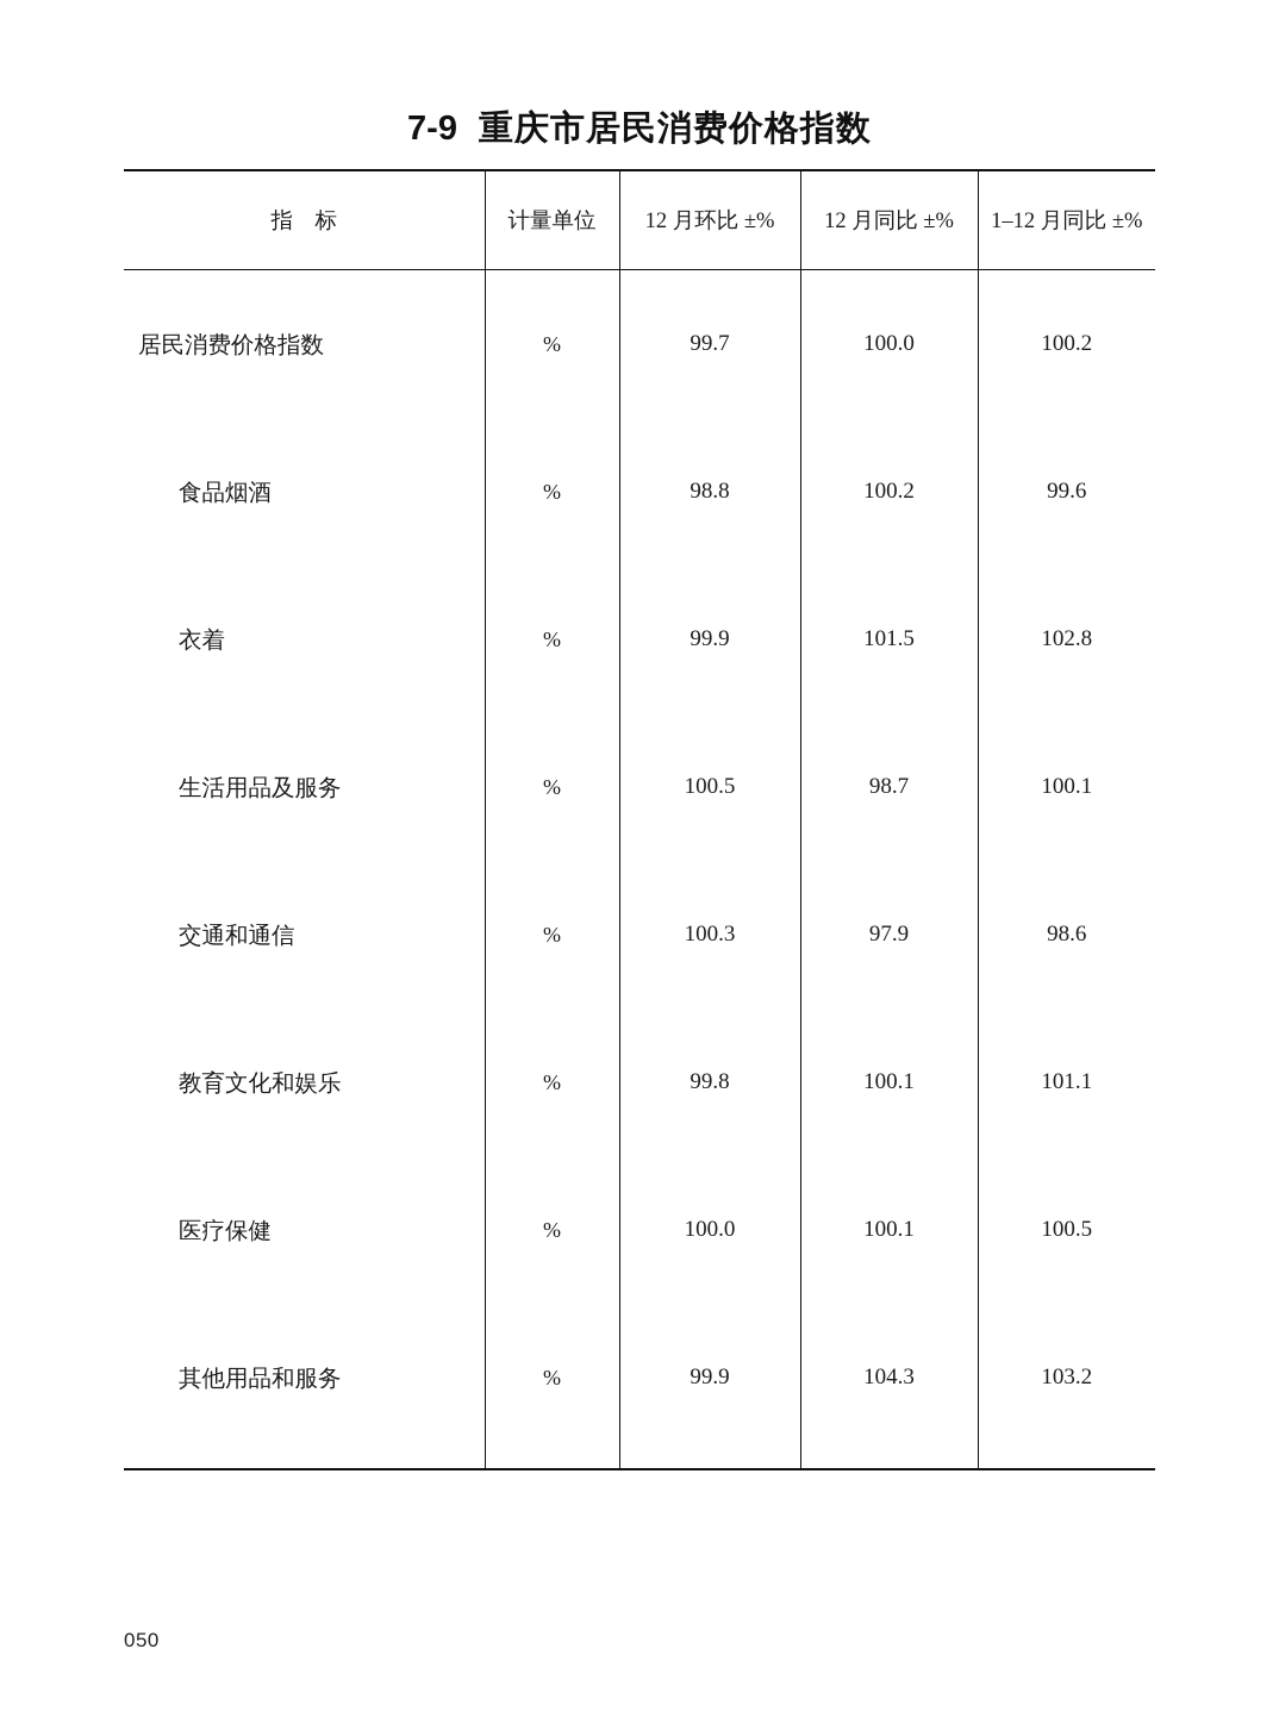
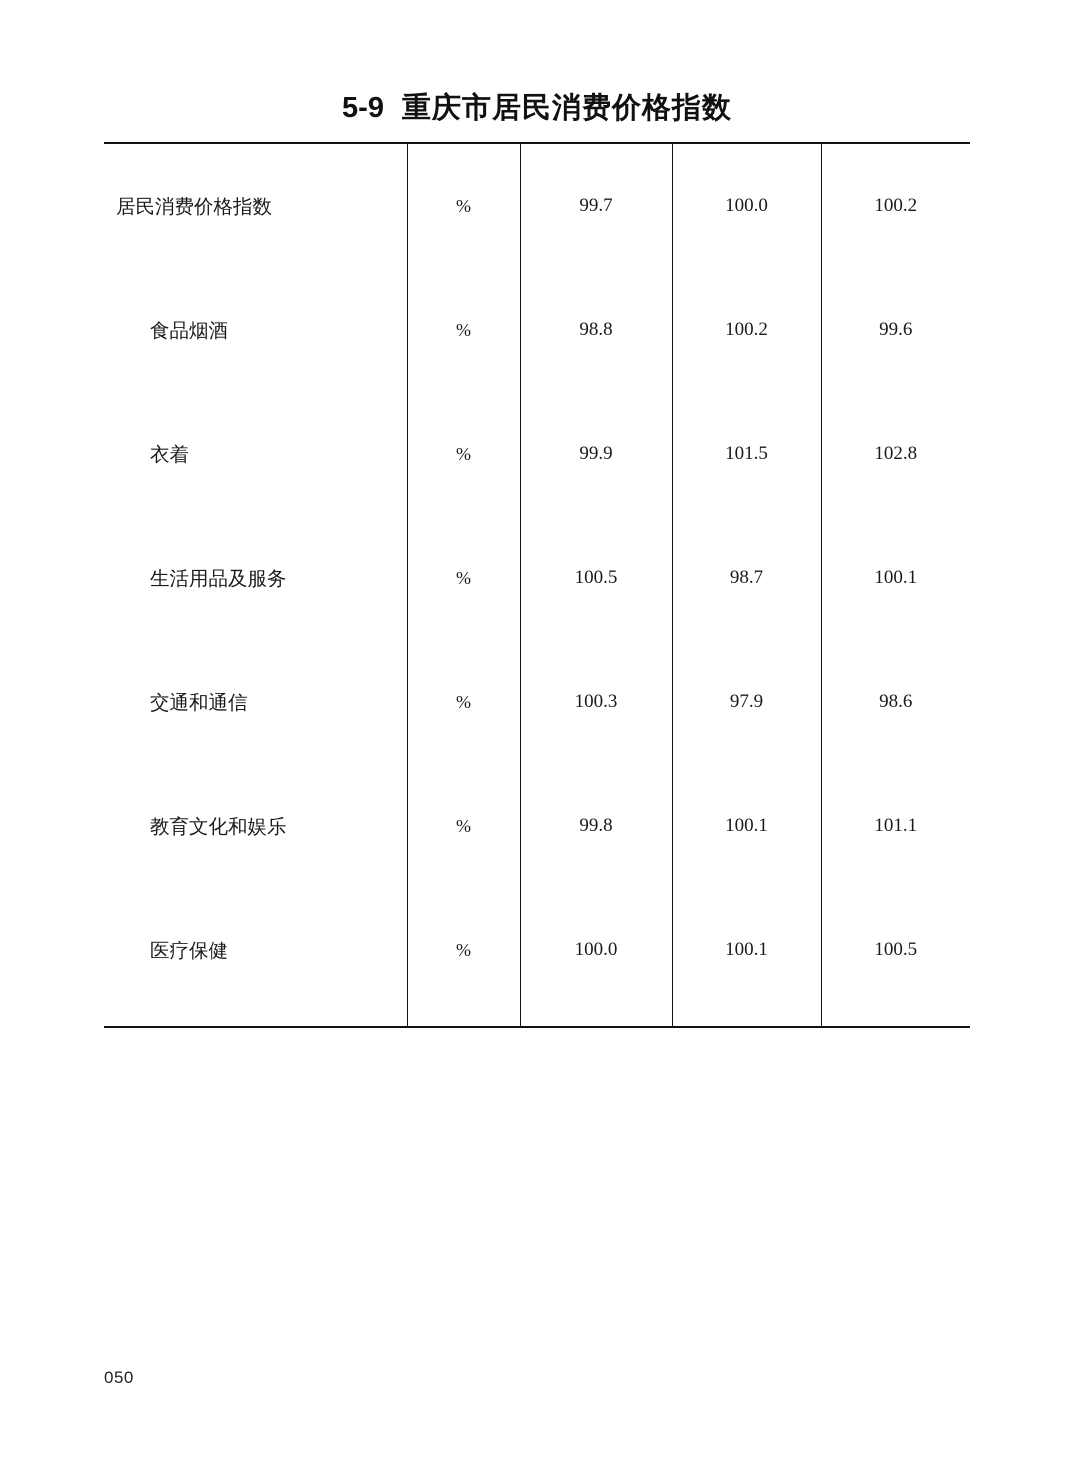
- 7-9 重庆市居民消费价格指数
+ 5-9 重庆市居民消费价格指数
- 指 标	计量单位	12 月环比 ±%	12 月同比 ±%	1–12 月同比 ±%
  居民消费价格指数	%	99.7	100.0	100.2
  食品烟酒	%	98.8	100.2	99.6
  衣着	%	99.9	101.5	102.8
  生活用品及服务	%	100.5	98.7	100.1
  交通和通信	%	100.3	97.9	98.6
  教育文化和娱乐	%	99.8	100.1	101.1
  医疗保健	%	100.0	100.1	100.5
- 其他用品和服务	%	99.9	104.3	103.2
  050
